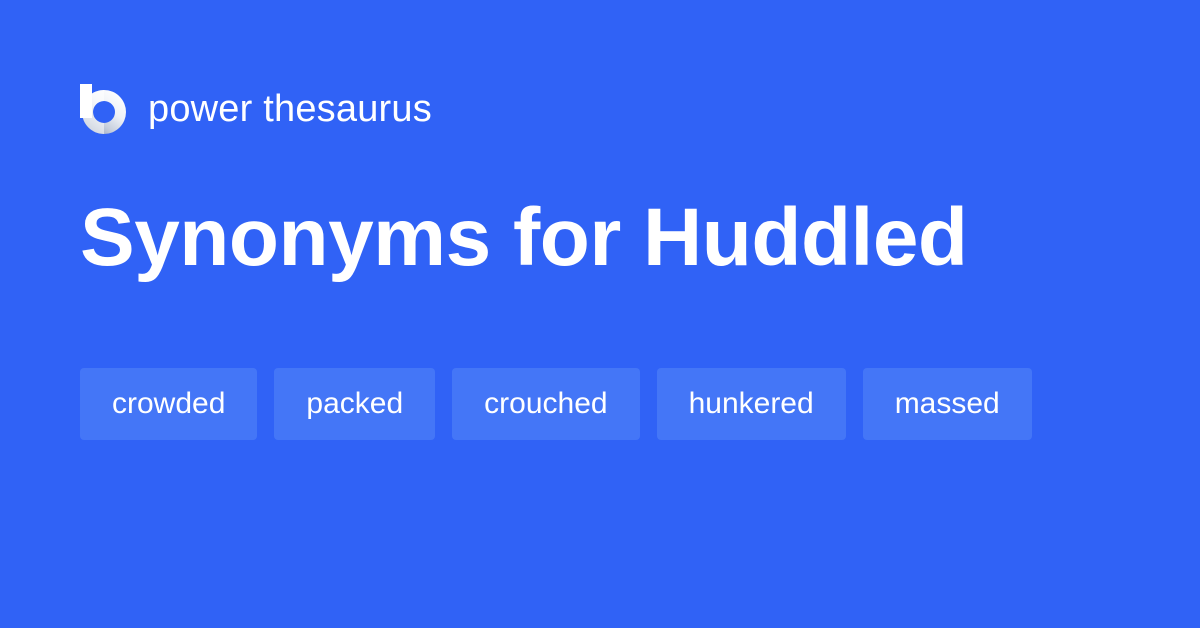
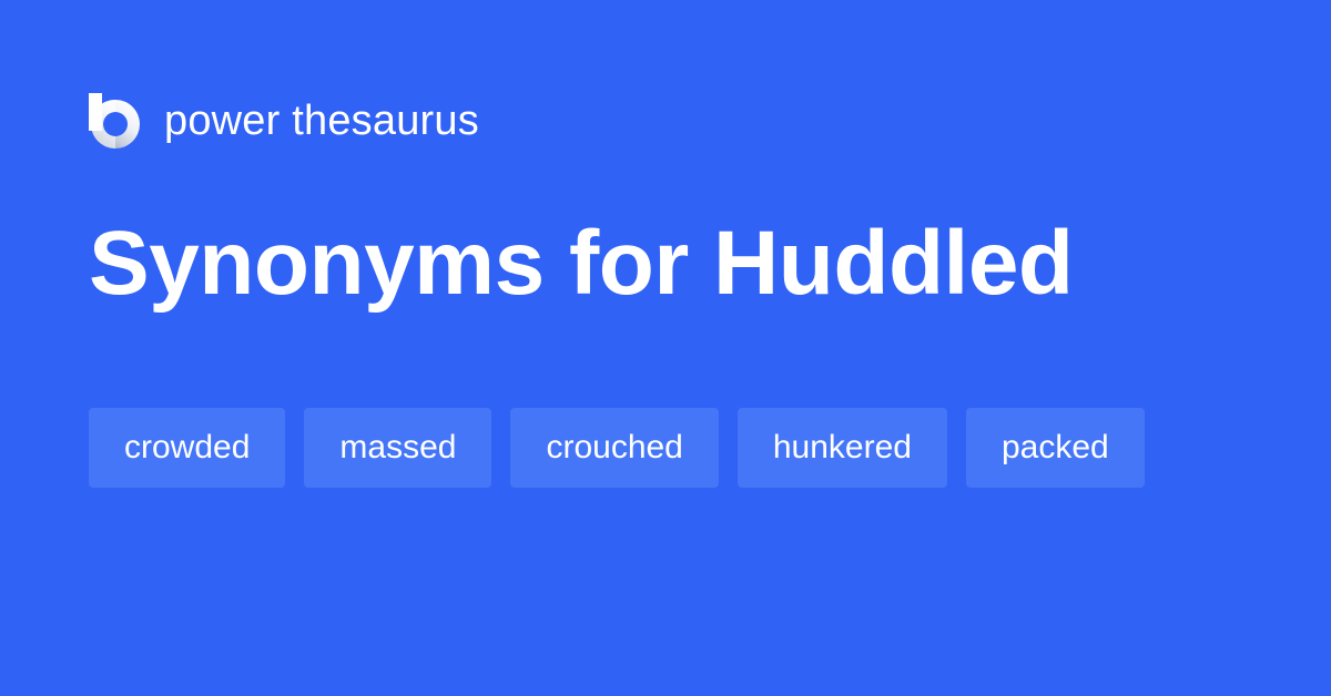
  power thesaurus
  Synonyms for Huddled
  crowded
- packed
+ massed
  crouched
  hunkered
- massed
+ packed
